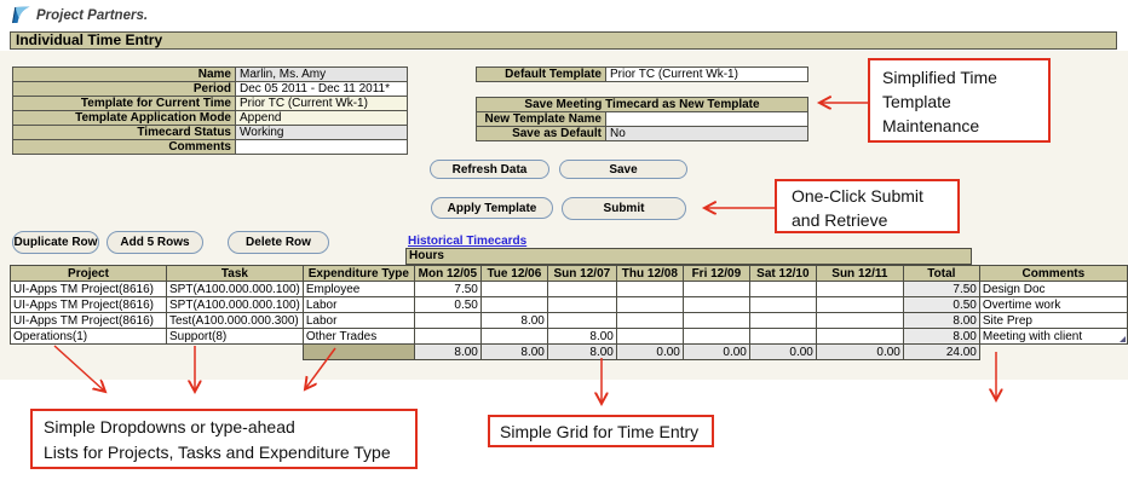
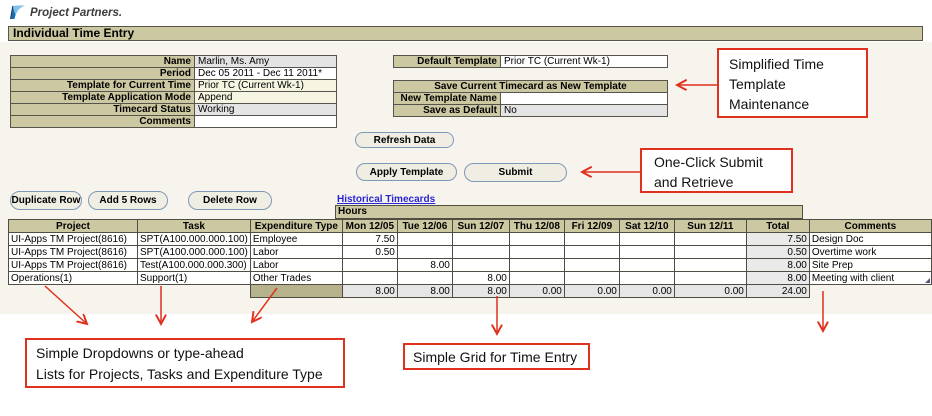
  Project Partners.
  Individual Time Entry
  Name	Marlin, Ms. Amy
  Period	Dec 05 2011 - Dec 11 2011*
  Template for Current Time	Prior TC (Current Wk-1)
  Template Application Mode	Append
  Timecard Status	Working
  Comments
  Default Template	Prior TC (Current Wk-1)
- Save Meeting Timecard as New Template
+ Save Current Timecard as New Template
  New Template Name
  Save as Default	No
  Refresh Data
- Save
  Apply Template
  Submit
  Duplicate Row
  Add 5 Rows
  Delete Row
  Historical Timecards
  Hours
  Project	Task	Expenditure Type	Mon 12/05	Tue 12/06	Sun 12/07	Thu 12/08	Fri 12/09	Sat 12/10	Sun 12/11	Total	Comments
  UI-Apps TM Project(8616)	SPT(A100.000.000.100)	Employee	7.50							7.50	Design Doc
  UI-Apps TM Project(8616)	SPT(A100.000.000.100)	Labor	0.50							0.50	Overtime work
  UI-Apps TM Project(8616)	Test(A100.000.000.300)	Labor		8.00						8.00	Site Prep
- Operations(1)	Support(8)	Other Trades			8.00					8.00	Meeting with client
+ Operations(1)	Support(1)	Other Trades			8.00					8.00	Meeting with client
  			8.00	8.00	8.00	0.00	0.00	0.00	0.00	24.00
  Simplified Time
  Template
  Maintenance
  One-Click Submit
  and Retrieve
  Simple Dropdowns or type-ahead
  Lists for Projects, Tasks and Expenditure Type
  Simple Grid for Time Entry
